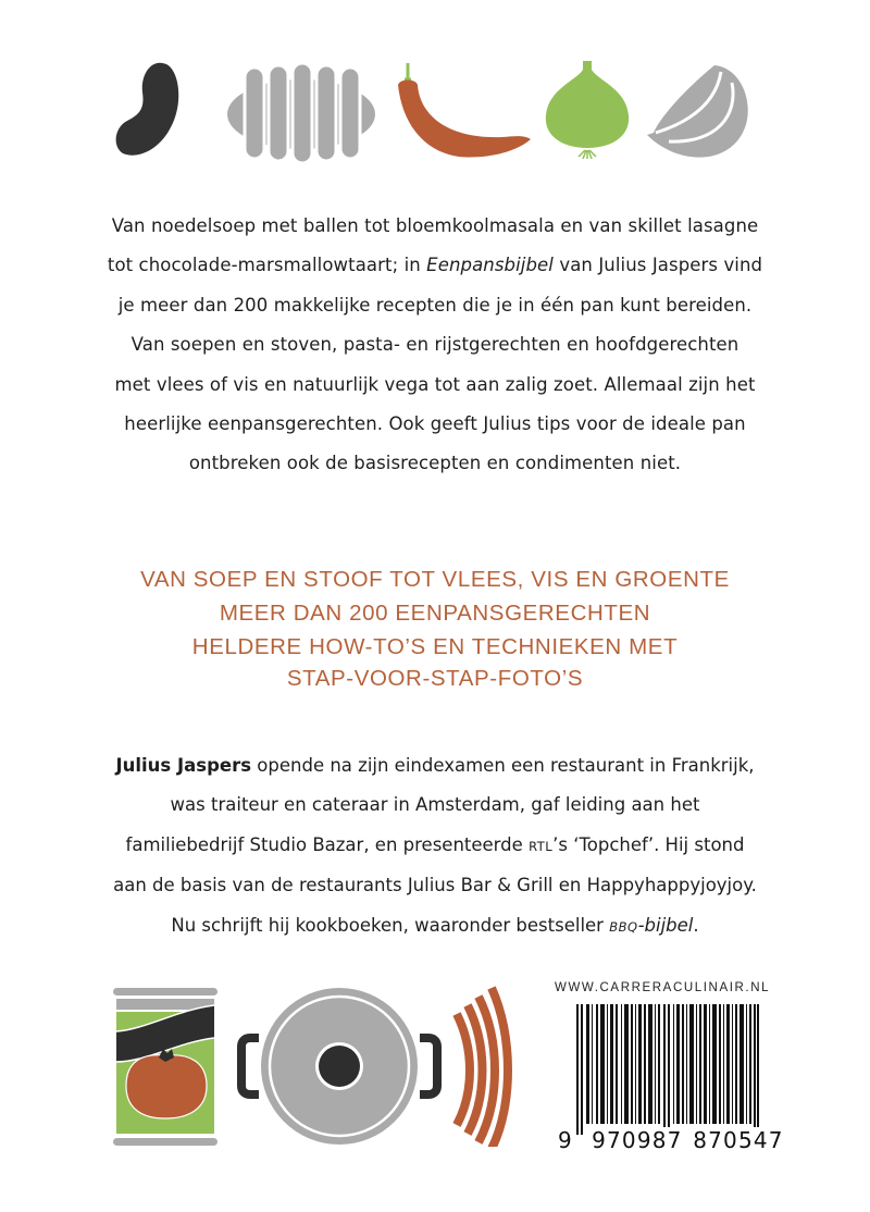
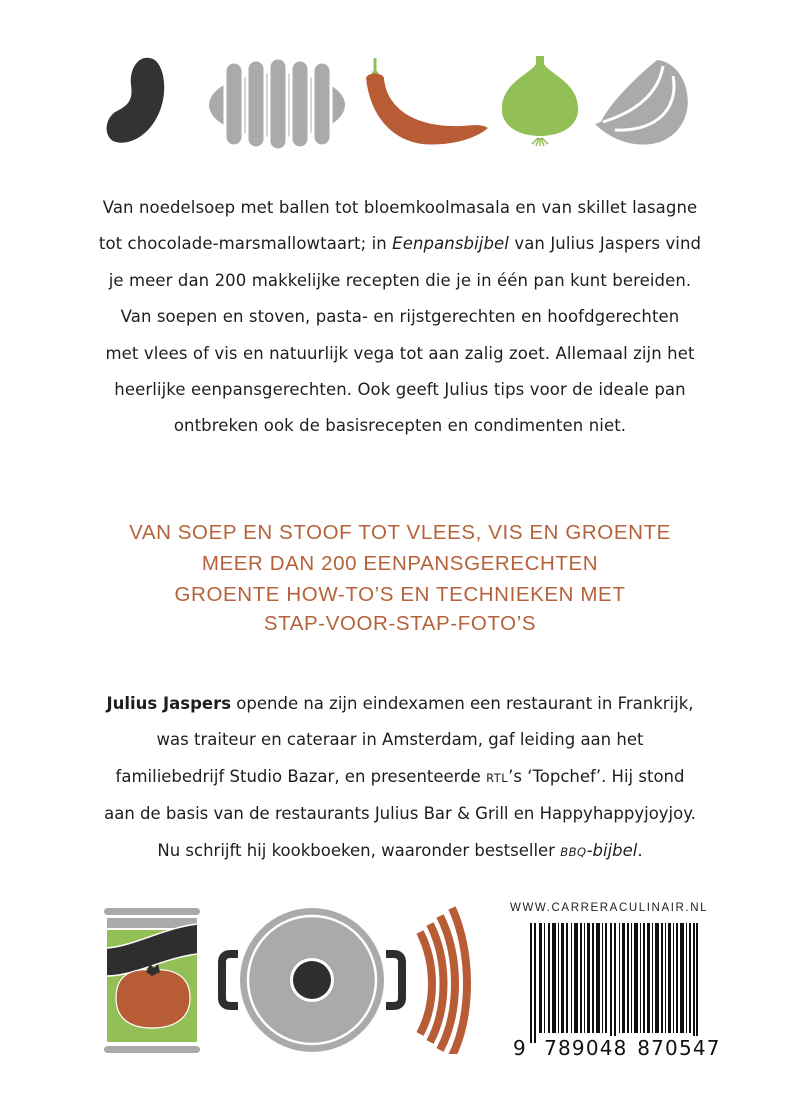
  Van noedelsoep met ballen tot bloemkoolmasala en van skillet lasagne
  tot chocolade-marsmallowtaart; in Eenpansbijbel van Julius Jaspers vind
  je meer dan 200 makkelijke recepten die je in één pan kunt bereiden.
  Van soepen en stoven, pasta- en rijstgerechten en hoofdgerechten
  met vlees of vis en natuurlijk vega tot aan zalig zoet. Allemaal zijn het
  heerlijke eenpansgerechten. Ook geeft Julius tips voor de ideale pan
  ontbreken ook de basisrecepten en condimenten niet.
  VAN SOEP EN STOOF TOT VLEES, VIS EN GROENTE
  MEER DAN 200 EENPANSGERECHTEN
- HELDERE HOW-TO’S EN TECHNIEKEN MET
+ GROENTE HOW-TO’S EN TECHNIEKEN MET
  STAP-VOOR-STAP-FOTO’S
  Julius Jaspers opende na zijn eindexamen een restaurant in Frankrijk,
  was traiteur en cateraar in Amsterdam, gaf leiding aan het
  familiebedrijf Studio Bazar, en presenteerde RTL’s ‘Topchef’. Hij stond
  aan de basis van de restaurants Julius Bar & Grill en Happyhappyjoyjoy.
  Nu schrijft hij kookboeken, waaronder bestseller BBQ-bijbel.
  WWW.CARRERACULINAIR.NL
- 9 970987 870547
+ 9 789048 870547
